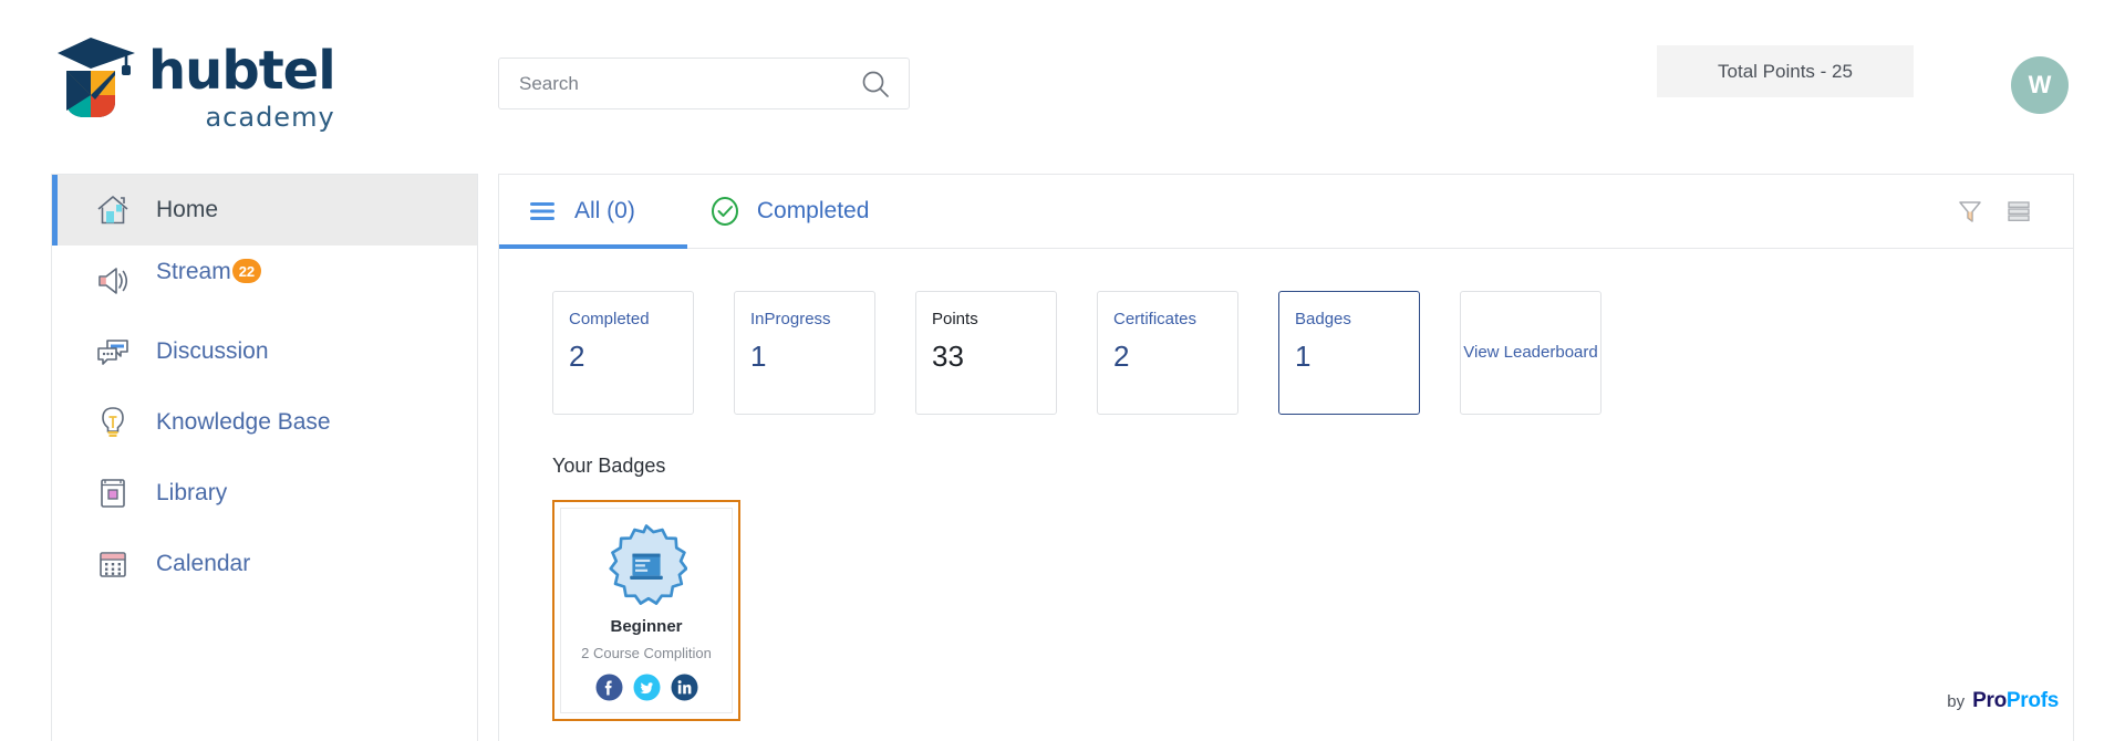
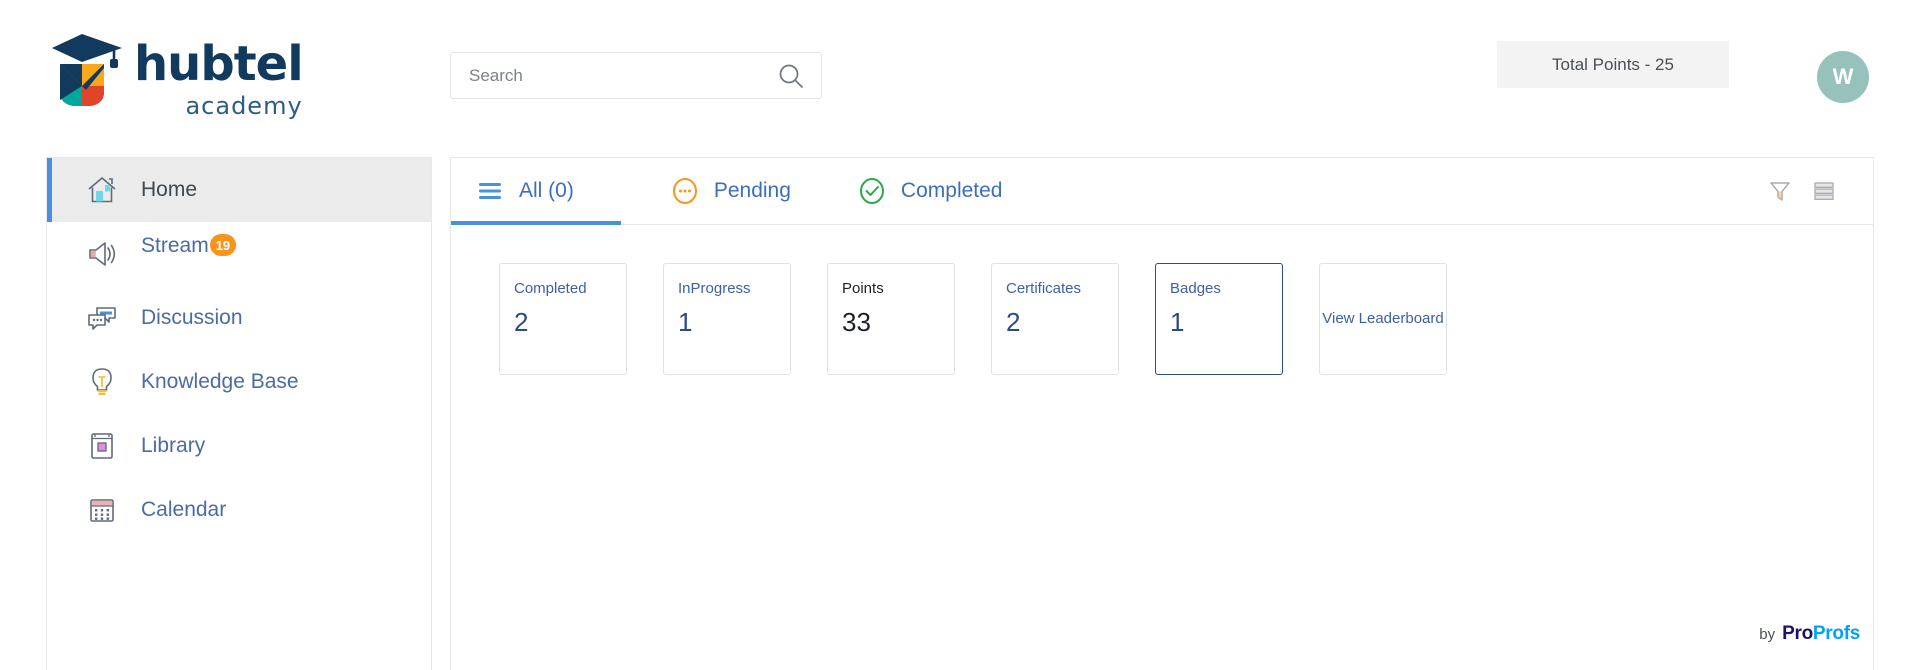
  hubtel
  academy
  Search
  Total Points - 25
  W
  Home
  Stream
- 22
+ 19
  Discussion
  Knowledge Base
  Library
  Calendar
  All (0)
+ Pending
  Completed
  Completed
  2
  InProgress
  1
  Points
  33
  Certificates
  2
  Badges
  1
  View Leaderboard
- Your Badges
- Beginner
- 2 Course Complition
  by
  Pro
  Profs
